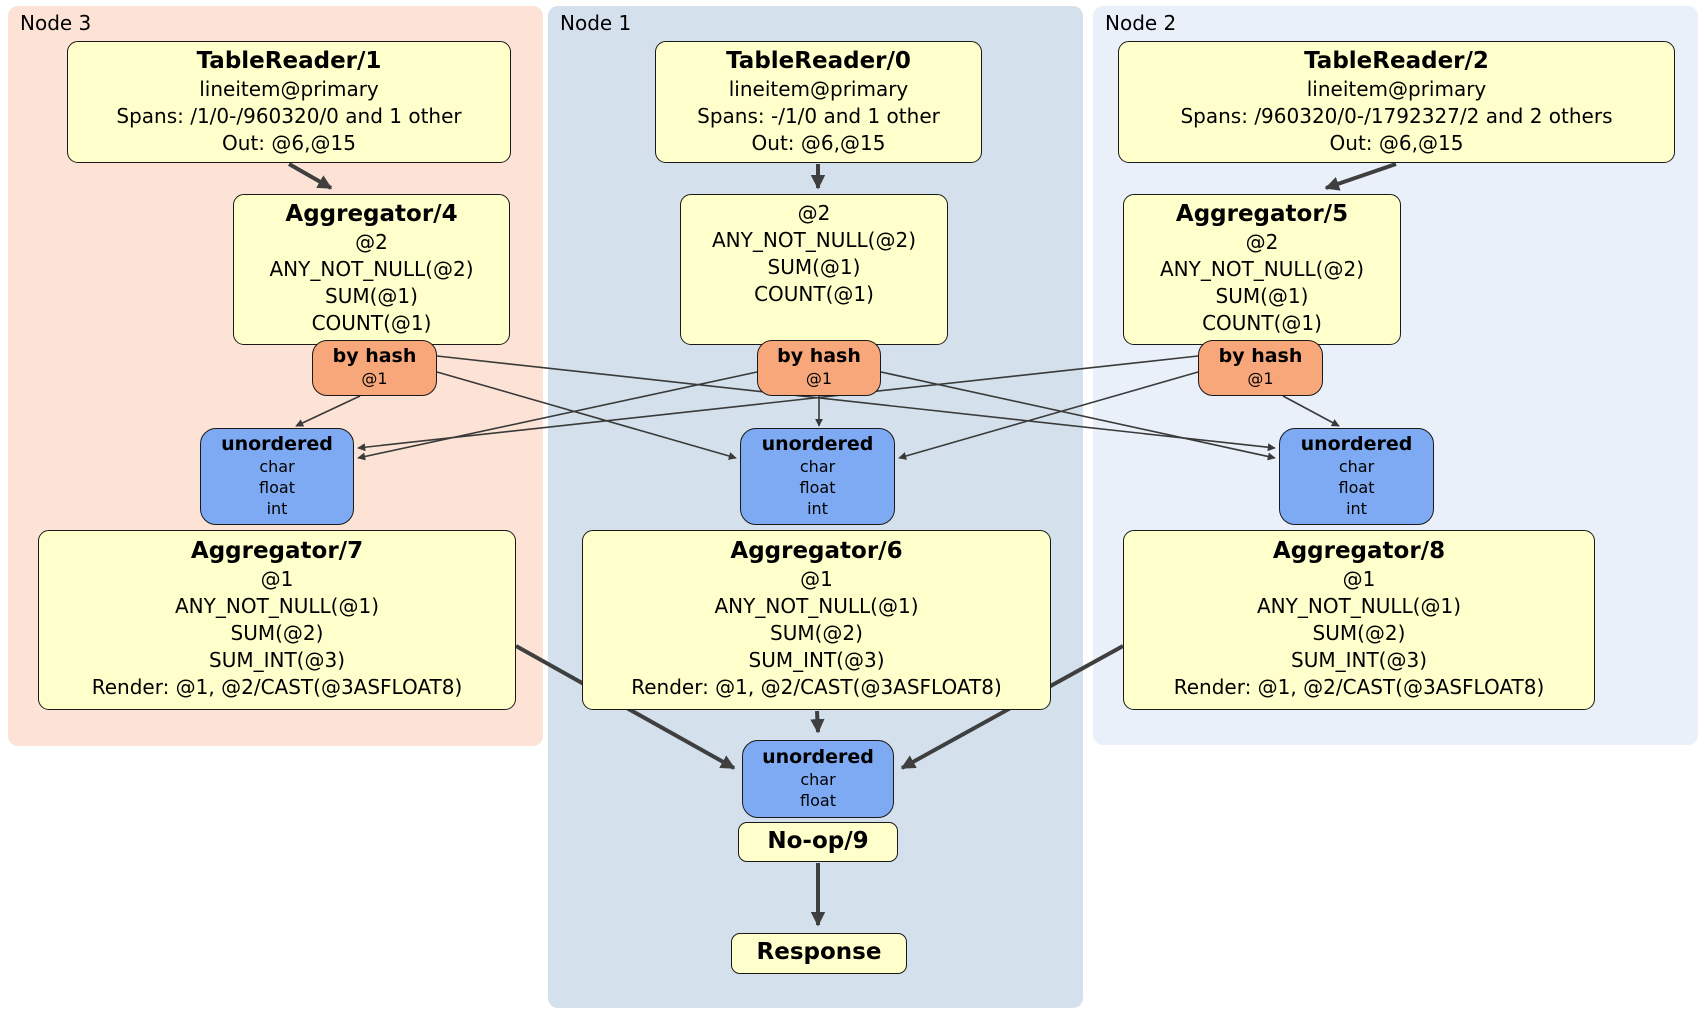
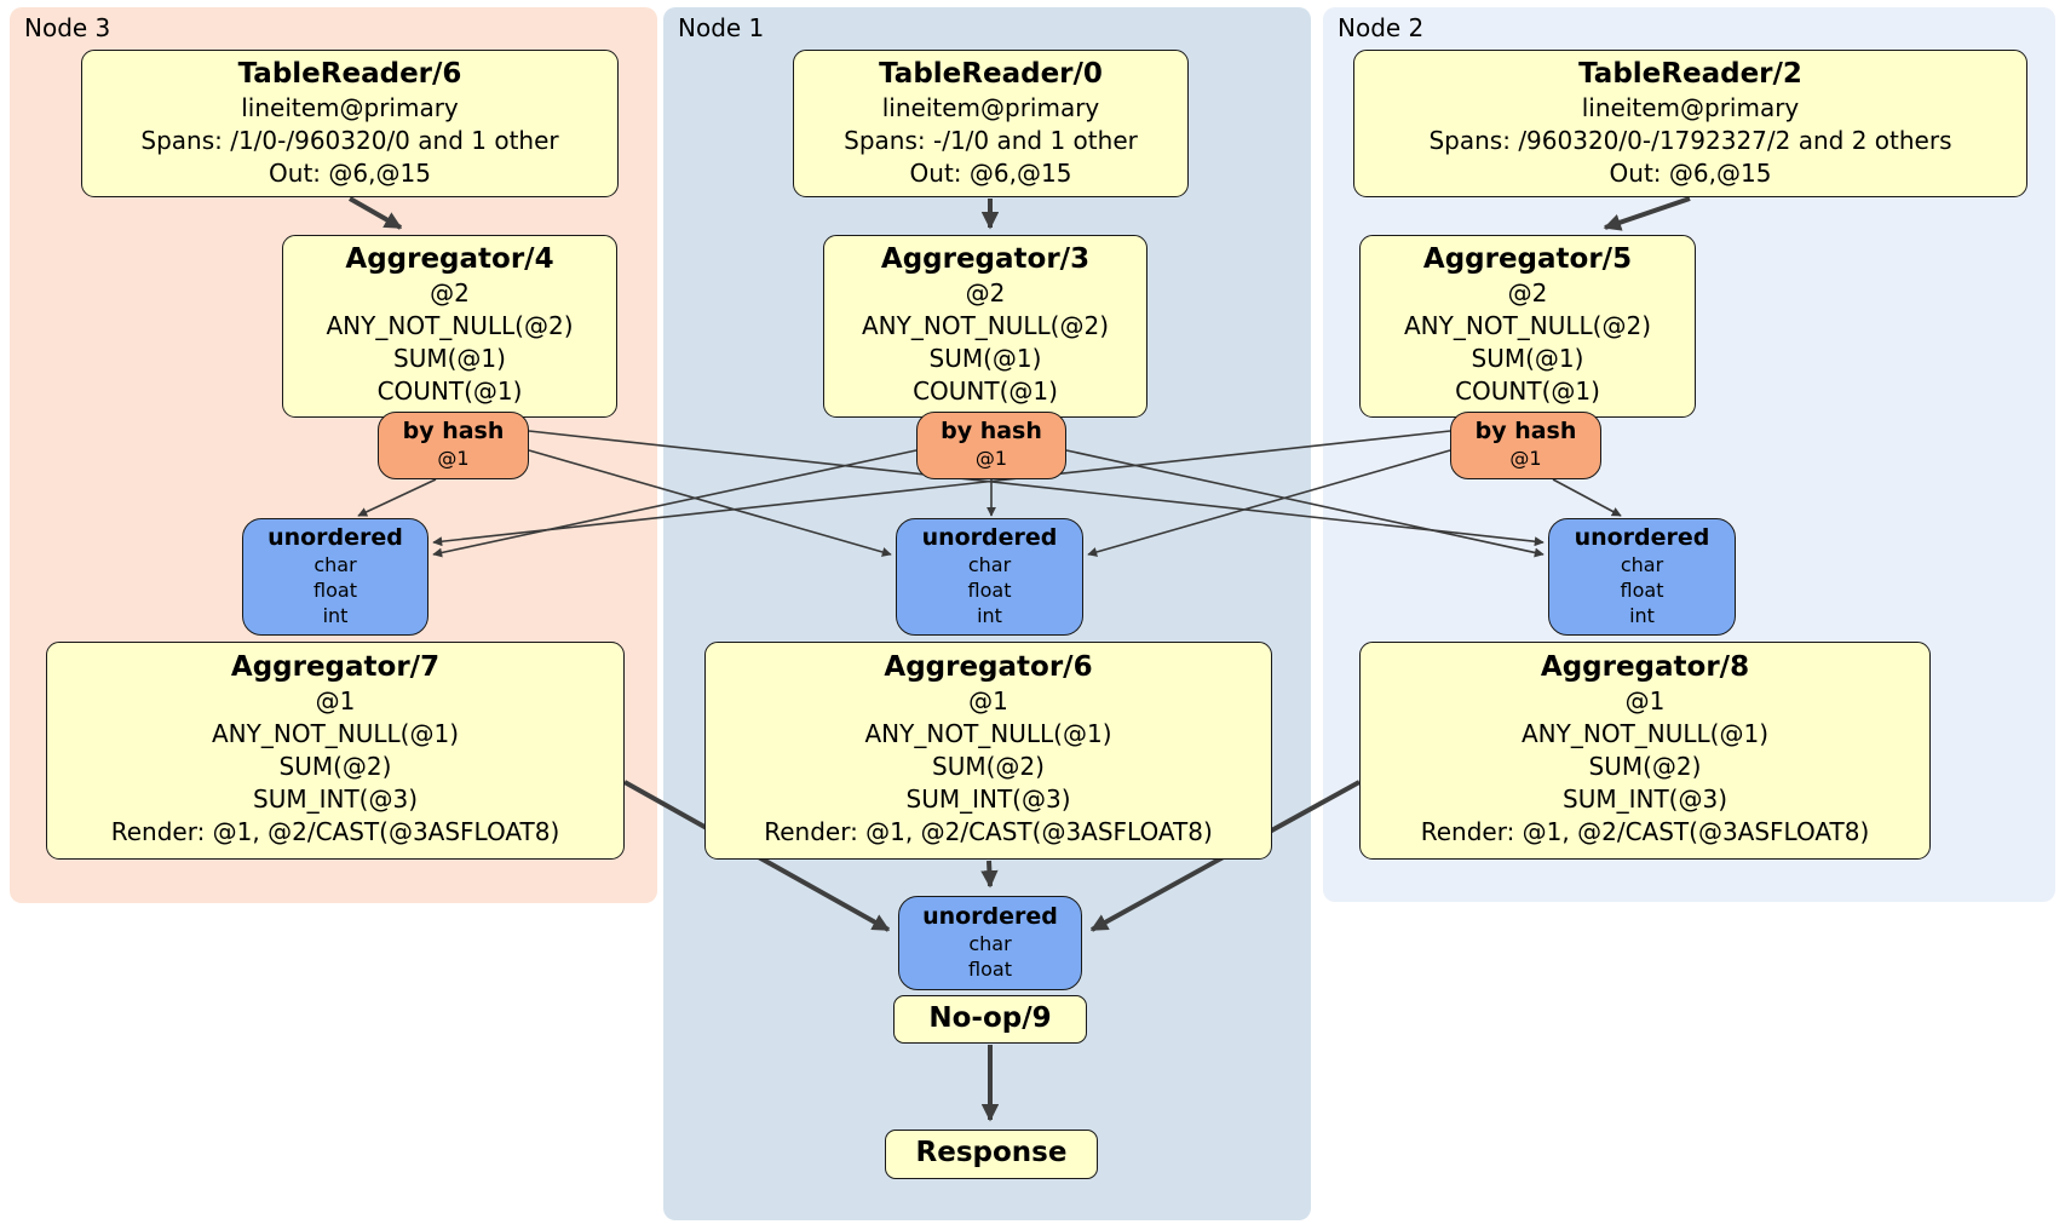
  Node 3
  Node 1
  Node 2
- TableReader/1
+ TableReader/6
  lineitem@primary
  Spans: /1/0-/960320/0 and 1 other
  Out: @6,@15
  Aggregator/4
  @2
  ANY_NOT_NULL(@2)
  SUM(@1)
  COUNT(@1)
  by hash
  @1
  unordered
  char
  float
  int
  Aggregator/7
  @1
  ANY_NOT_NULL(@1)
  SUM(@2)
  SUM_INT(@3)
  Render: @1, @2/CAST(@3ASFLOAT8)
  TableReader/0
  lineitem@primary
  Spans: -/1/0 and 1 other
  Out: @6,@15
+ Aggregator/3
  @2
  ANY_NOT_NULL(@2)
  SUM(@1)
  COUNT(@1)
  by hash
  @1
  unordered
  char
  float
  int
  Aggregator/6
  @1
  ANY_NOT_NULL(@1)
  SUM(@2)
  SUM_INT(@3)
  Render: @1, @2/CAST(@3ASFLOAT8)
  TableReader/2
  lineitem@primary
  Spans: /960320/0-/1792327/2 and 2 others
  Out: @6,@15
  Aggregator/5
  @2
  ANY_NOT_NULL(@2)
  SUM(@1)
  COUNT(@1)
  by hash
  @1
  unordered
  char
  float
  int
  Aggregator/8
  @1
  ANY_NOT_NULL(@1)
  SUM(@2)
  SUM_INT(@3)
  Render: @1, @2/CAST(@3ASFLOAT8)
  unordered
  char
  float
  No-op/9
  Response
